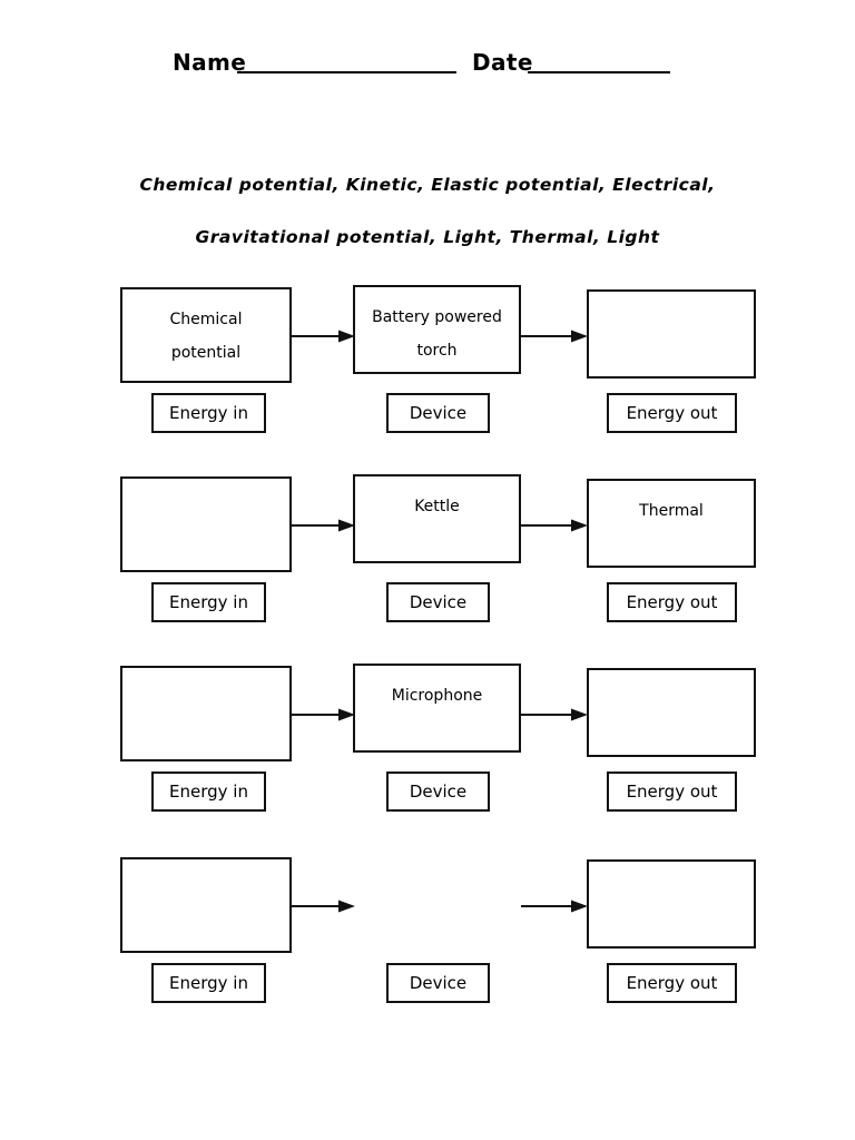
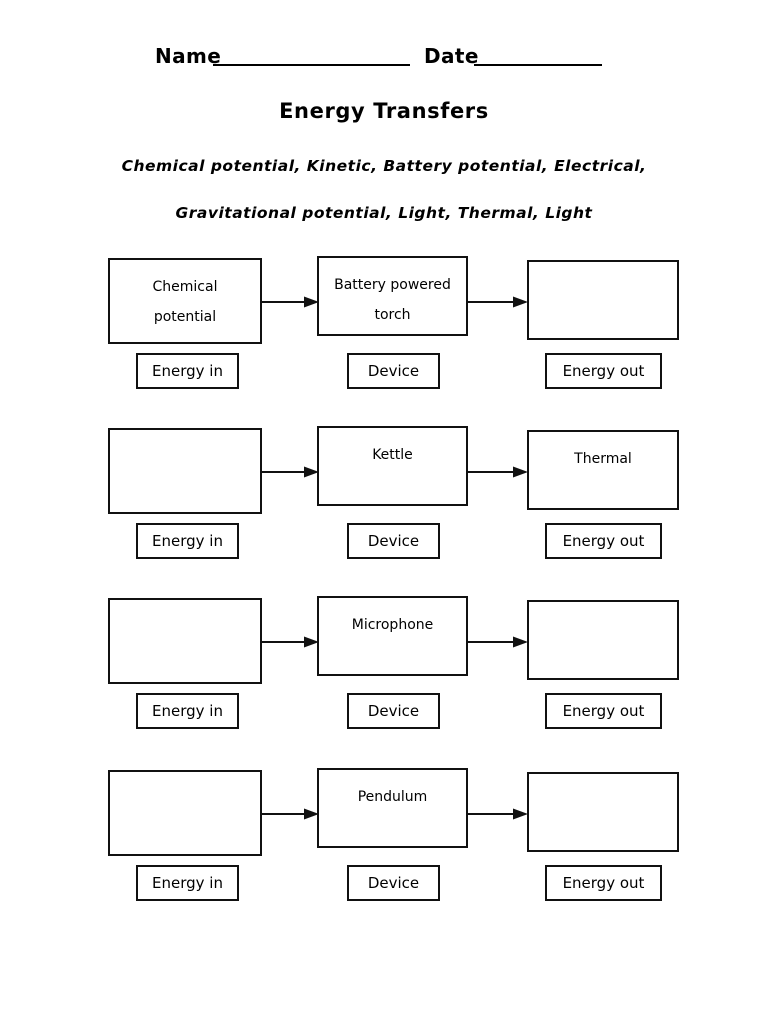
  Name
  Date
+ Energy Transfers
- Chemical potential, Kinetic, Elastic potential, Electrical,
+ Chemical potential, Kinetic, Battery potential, Electrical,
  Gravitational potential, Light, Thermal, Light
  Chemical
  potential
  Battery powered
  torch
  Energy in
  Device
  Energy out
  Kettle
  Thermal
  Energy in
  Device
  Energy out
  Microphone
  Energy in
  Device
  Energy out
+ Pendulum
  Energy in
  Device
  Energy out
